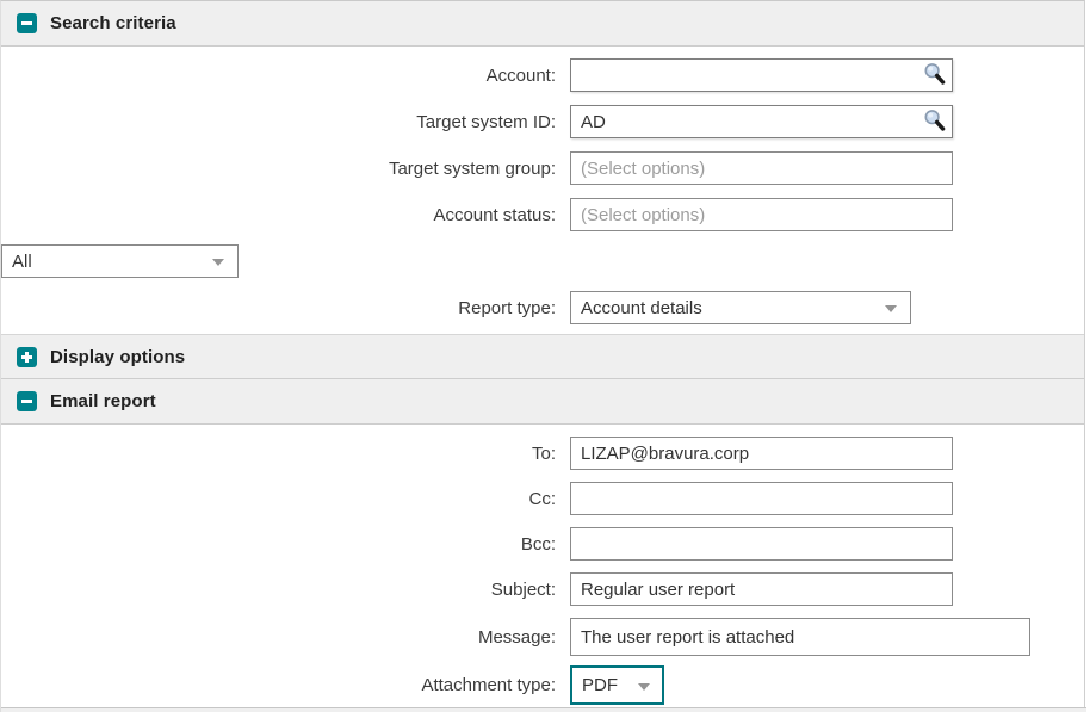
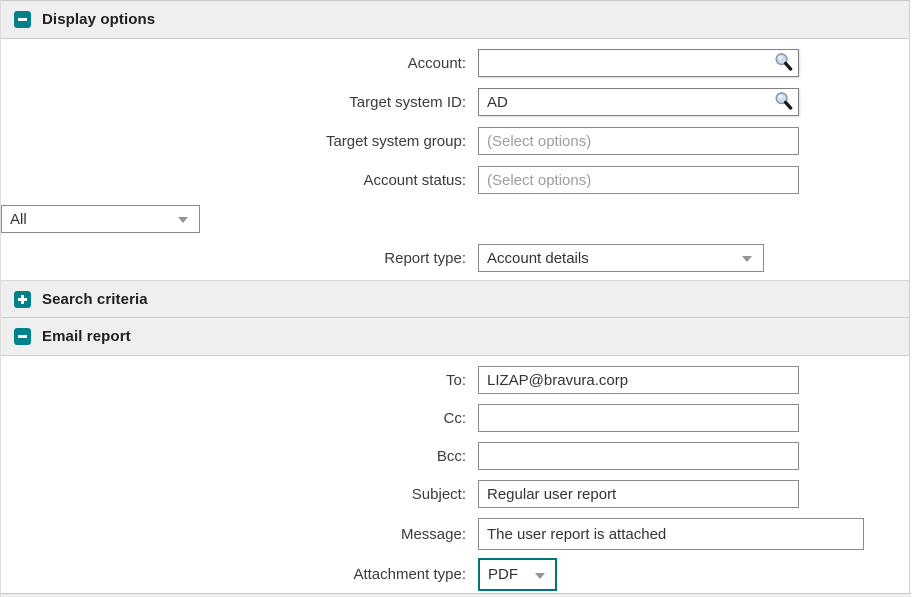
- Search criteria
+ Display options
  Account:
  Target system ID:
  AD
  Target system group:
  (Select options)
  Account status:
  (Select options)
  All
  Report type:
  Account details
- Display options
+ Search criteria
  Email report
  To:
  LIZAP@bravura.corp
  Cc:
  Bcc:
  Subject:
  Regular user report
  Message:
  The user report is attached
  Attachment type:
  PDF
